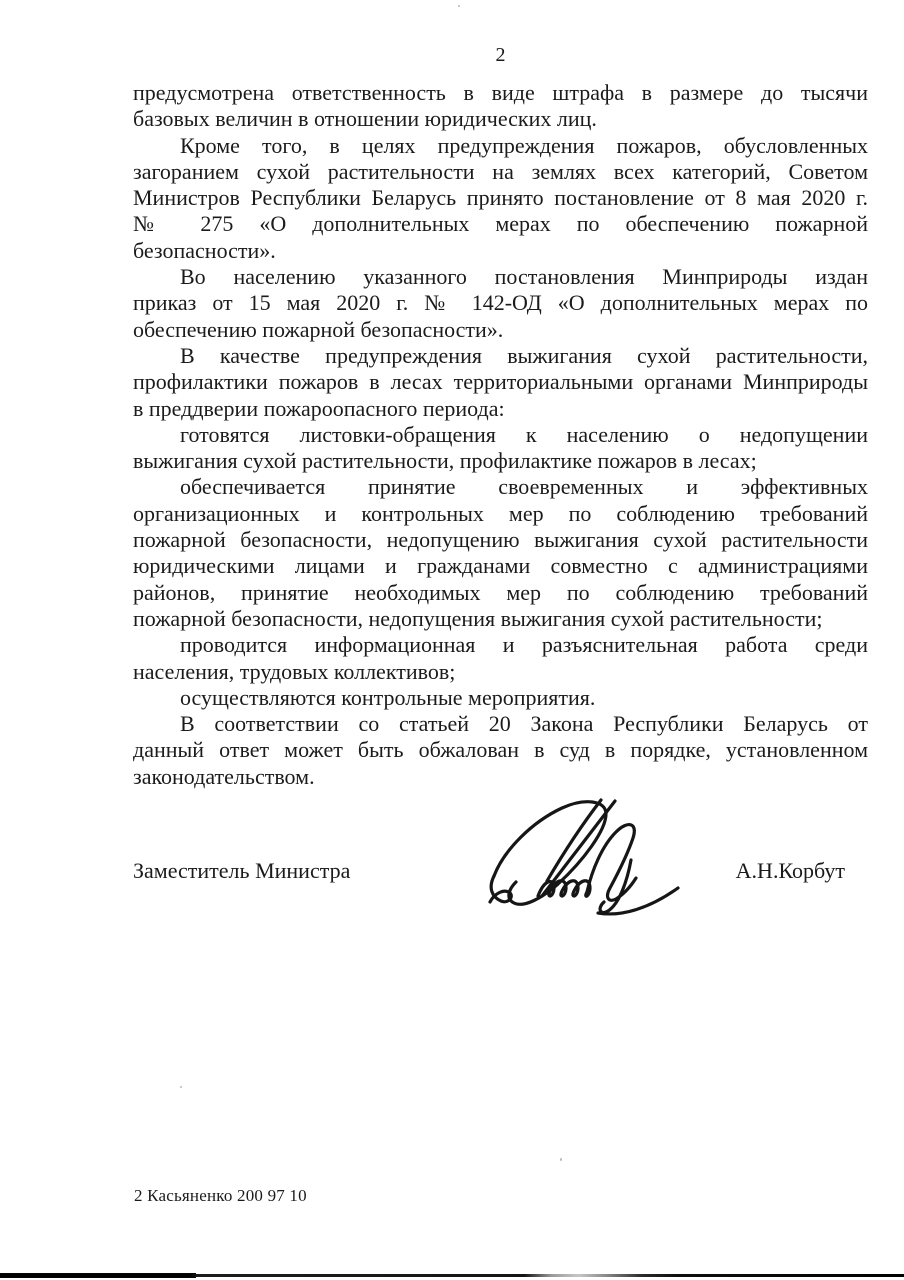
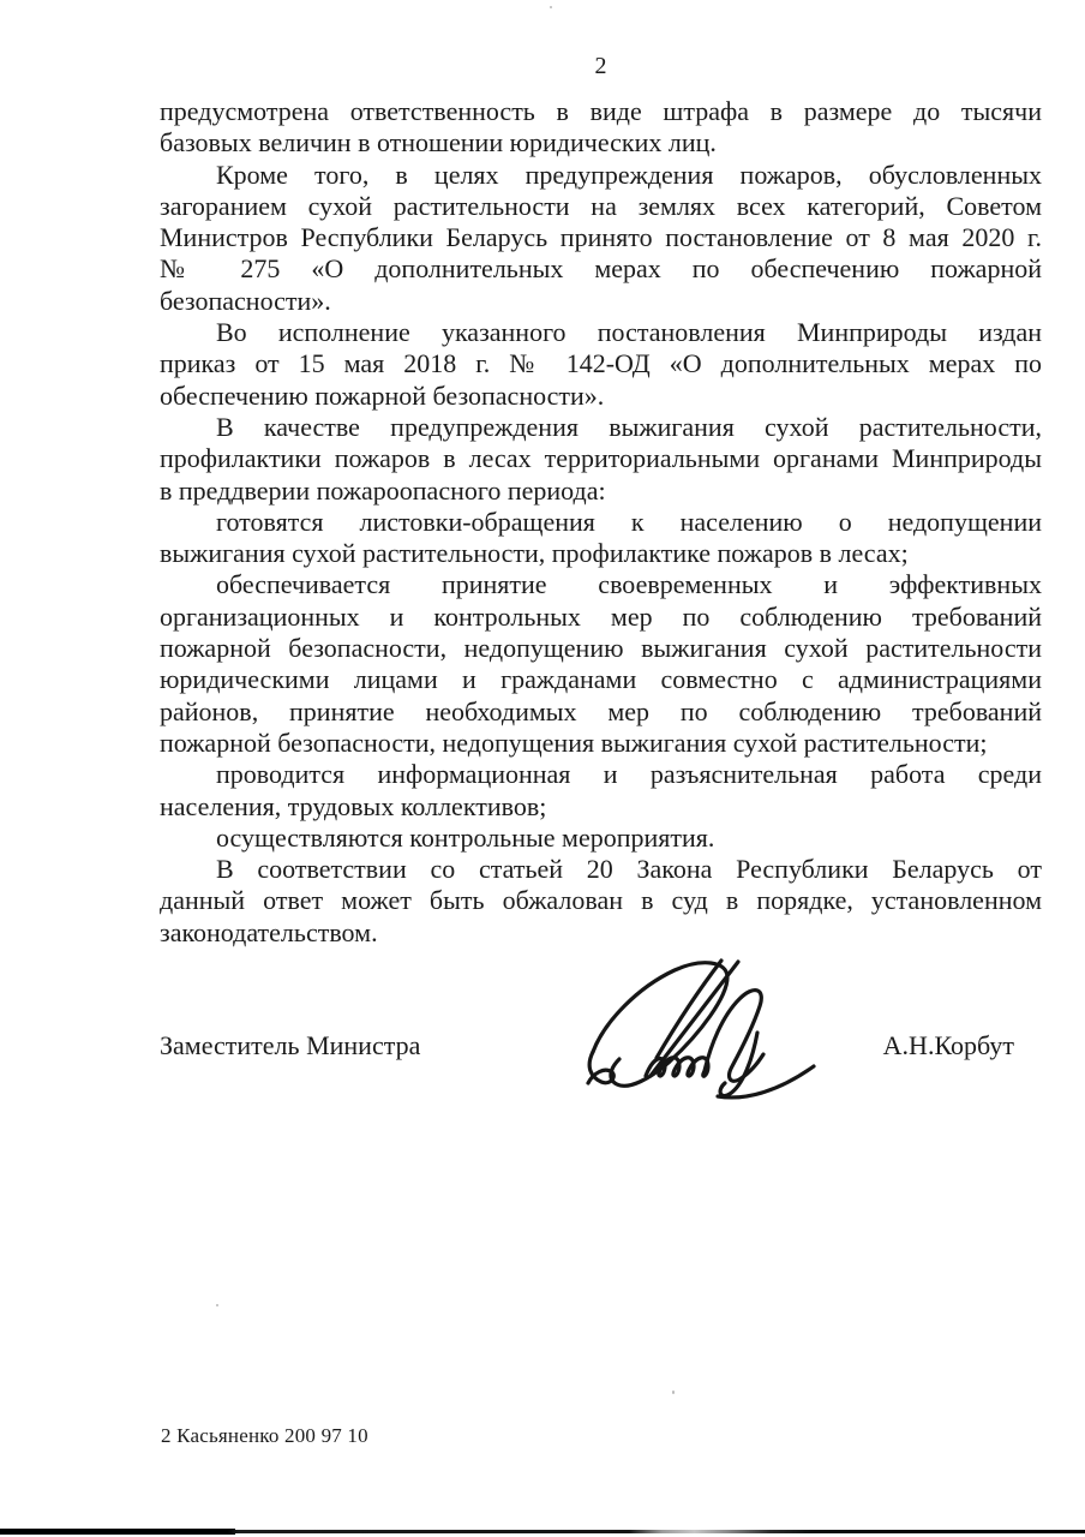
  2
  предусмотрена ответственность в виде штрафа в размере до тысячи
  базовых величин в отношении юридических лиц.
  Кроме того, в целях предупреждения пожаров, обусловленных
  загоранием сухой растительности на землях всех категорий, Советом
  Министров Республики Беларусь принято постановление от 8 мая 2020 г.
  № 275 «О дополнительных мерах по обеспечению пожарной
  безопасности».
- Во населению указанного постановления Минприроды издан
+ Во исполнение указанного постановления Минприроды издан
- приказ от 15 мая 2020 г. № 142-ОД «О дополнительных мерах по
+ приказ от 15 мая 2018 г. № 142-ОД «О дополнительных мерах по
  обеспечению пожарной безопасности».
  В качестве предупреждения выжигания сухой растительности,
  профилактики пожаров в лесах территориальными органами Минприроды
  в преддверии пожароопасного периода:
  готовятся листовки-обращения к населению о недопущении
  выжигания сухой растительности, профилактике пожаров в лесах;
  обеспечивается принятие своевременных и эффективных
  организационных и контрольных мер по соблюдению требований
  пожарной безопасности, недопущению выжигания сухой растительности
  юридическими лицами и гражданами совместно с администрациями
  районов, принятие необходимых мер по соблюдению требований
  пожарной безопасности, недопущения выжигания сухой растительности;
  проводится информационная и разъяснительная работа среди
  населения, трудовых коллективов;
  осуществляются контрольные мероприятия.
  В соответствии со статьей 20 Закона Республики Беларусь от
  данный ответ может быть обжалован в суд в порядке, установленном
  законодательством.
  Заместитель Министра
  А.Н.Корбут
  2 Касьяненко 200 97 10
